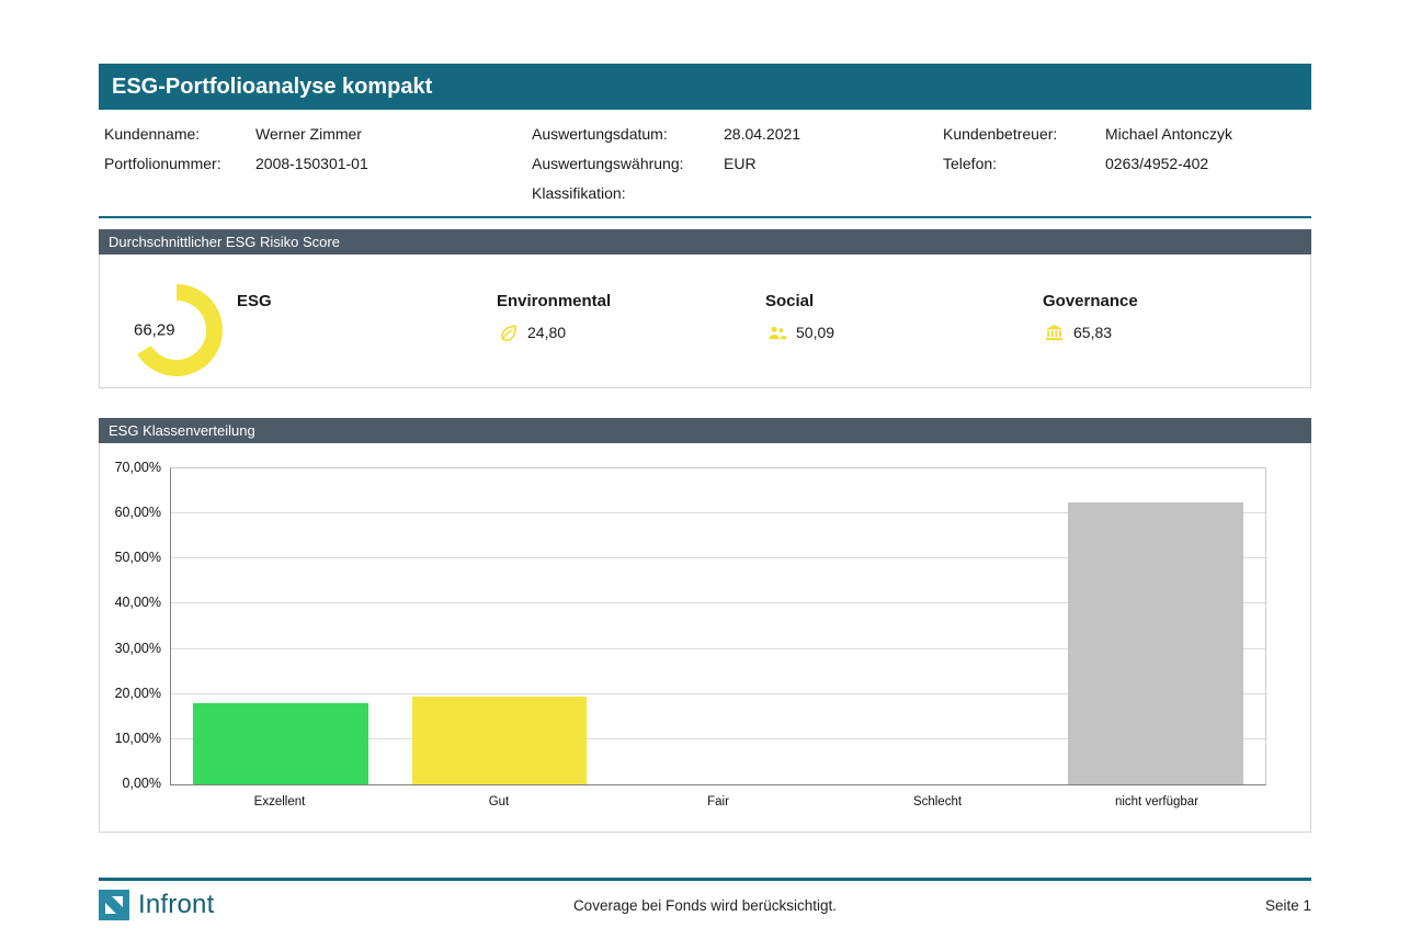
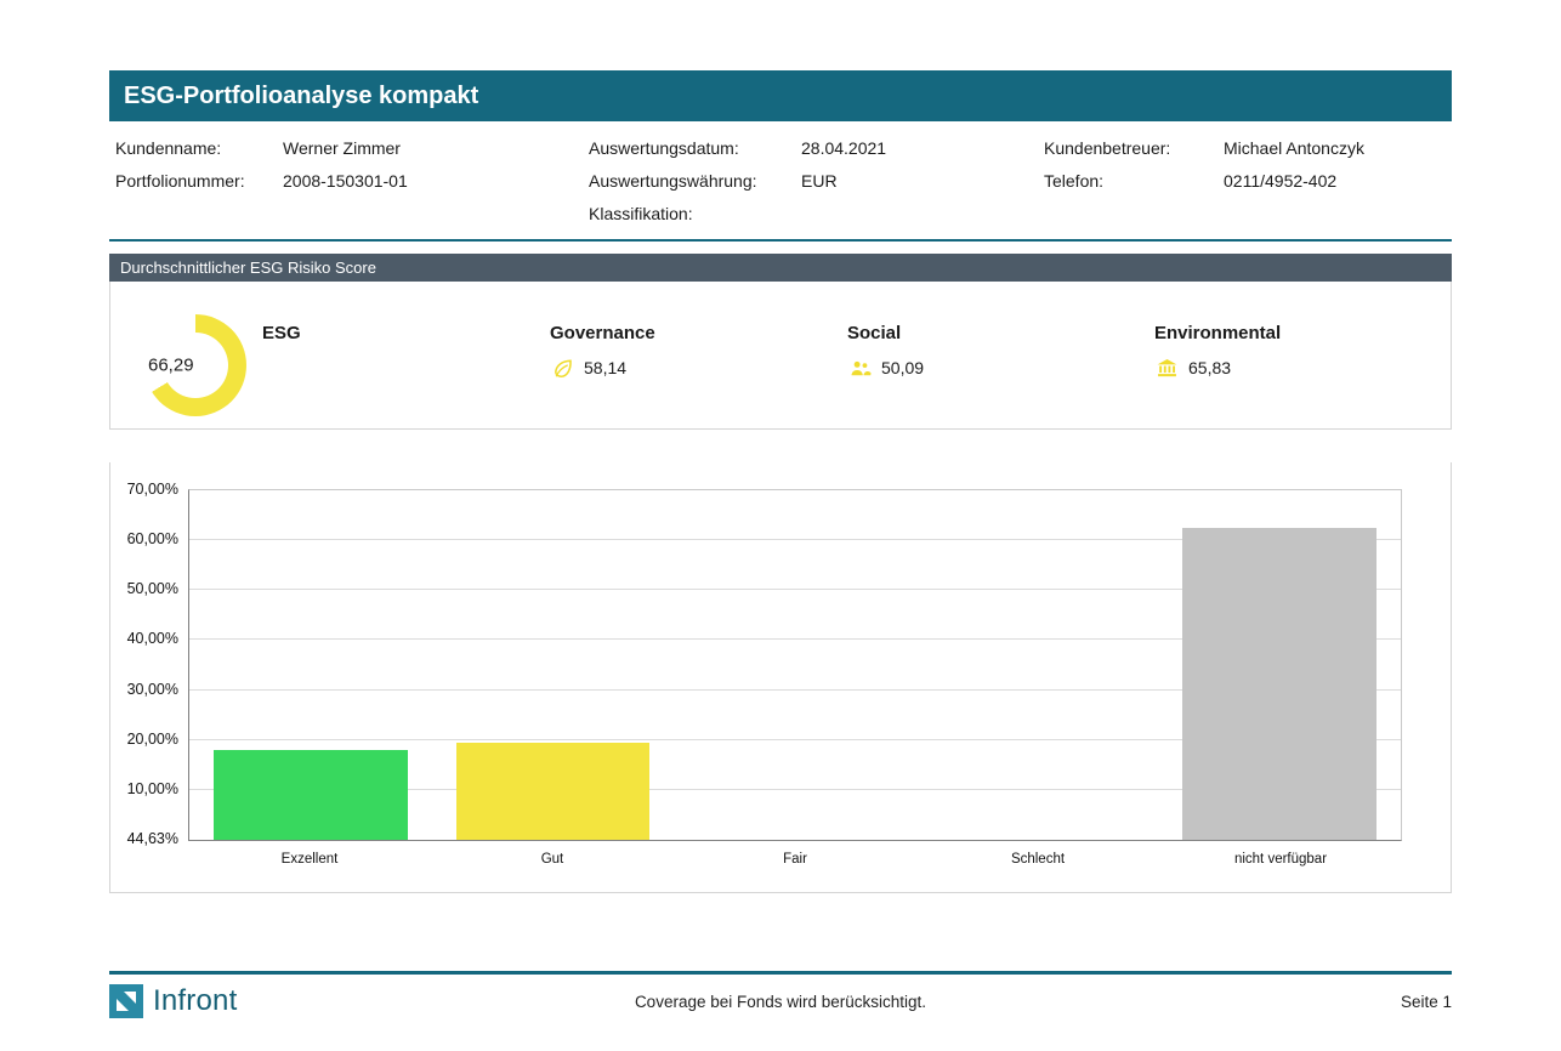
  ESG-Portfolioanalyse kompakt
  Kundenname:
  Werner Zimmer
  Auswertungsdatum:
  28.04.2021
  Kundenbetreuer:
  Michael Antonczyk
  Portfolionummer:
  2008-150301-01
  Auswertungswährung:
  EUR
  Telefon:
- 0263/4952-402
+ 0211/4952-402
  Klassifikation:
  Durchschnittlicher ESG Risiko Score
  66,29
  ESG
- Environmental
+ Governance
- 24,80
+ 58,14
  Social
  50,09
- Governance
+ Environmental
  65,83
- ESG Klassenverteilung
  70,00%
  60,00%
  50,00%
  40,00%
  30,00%
  20,00%
  10,00%
- 0,00%
+ 44,63%
  Exzellent
  Gut
  Fair
  Schlecht
  nicht verfügbar
  Infront
  Coverage bei Fonds wird berücksichtigt.
  Seite 1
